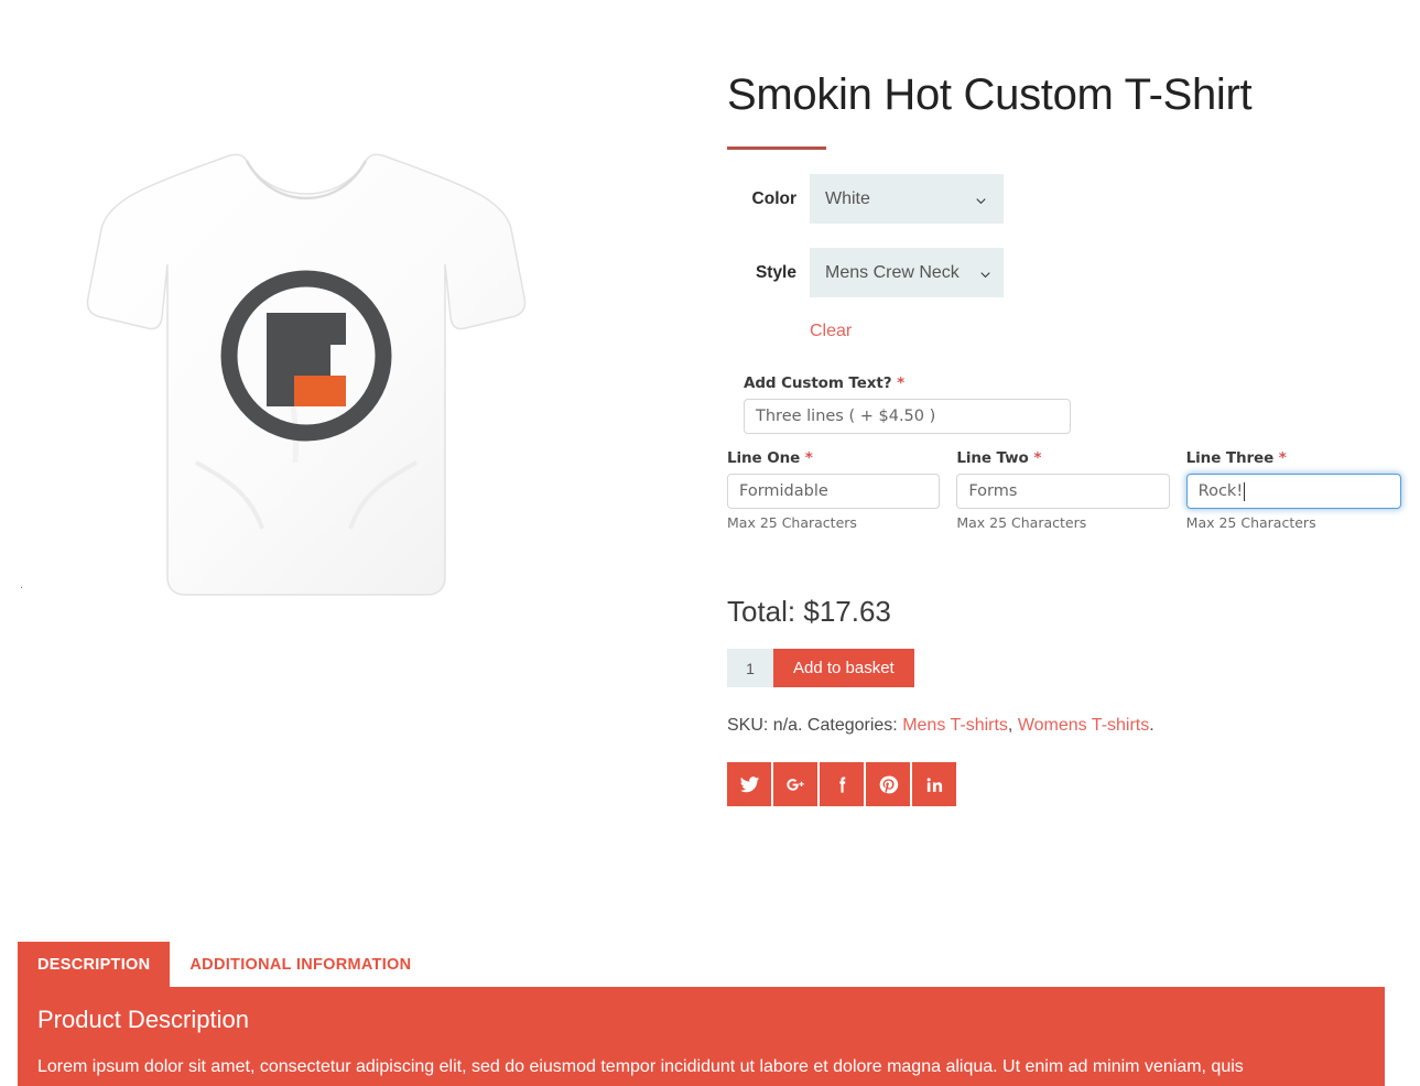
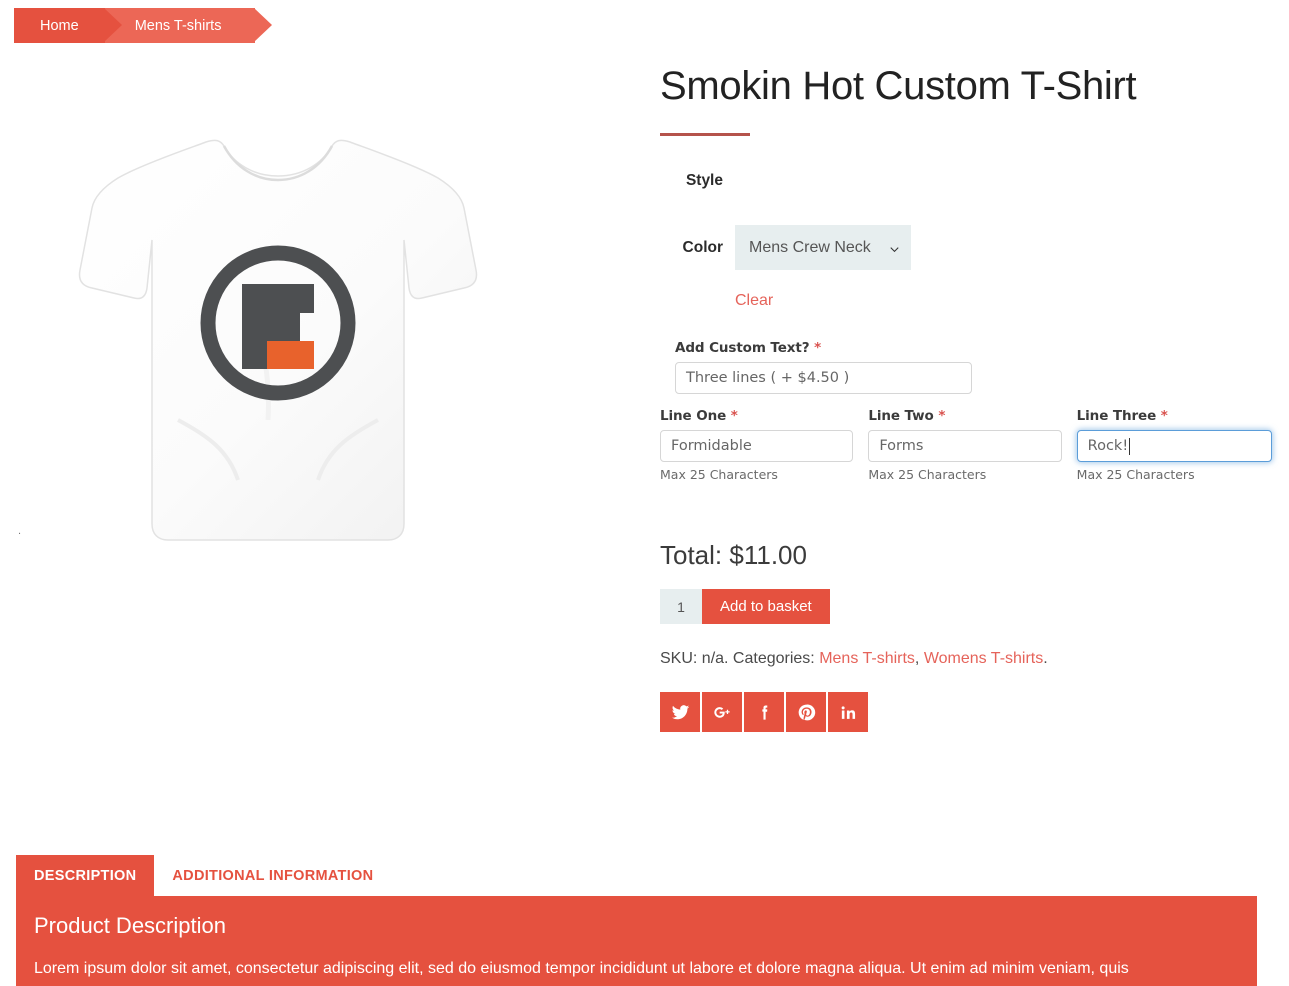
+ Home
+ Mens T-shirts
  .
  Smokin Hot Custom T-Shirt
- Color
+ Style
- White
- Style
+ Color
  Mens Crew Neck
  Clear
  Add Custom Text? *
  Three lines ( + $4.50 )
  Line One *
  Formidable
  Max 25 Characters
  Line Two *
  Forms
  Max 25 Characters
  Line Three *
  Rock!
  Max 25 Characters
- Total: $17.63
+ Total: $11.00
  1
  Add to basket
  SKU: n/a. Categories: Mens T-shirts, Womens T-shirts.
  DESCRIPTION
  ADDITIONAL INFORMATION
  Product Description
  Lorem ipsum dolor sit amet, consectetur adipiscing elit, sed do eiusmod tempor incididunt ut labore et dolore magna aliqua. Ut enim ad minim veniam, quis
